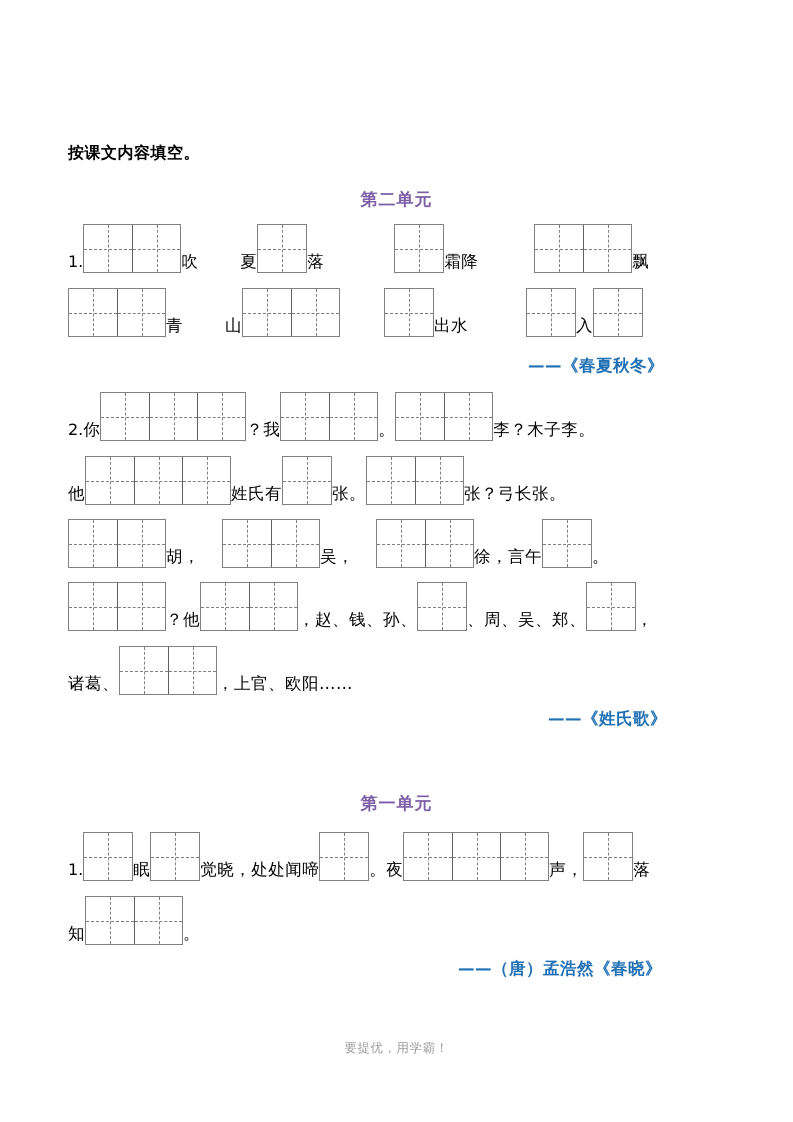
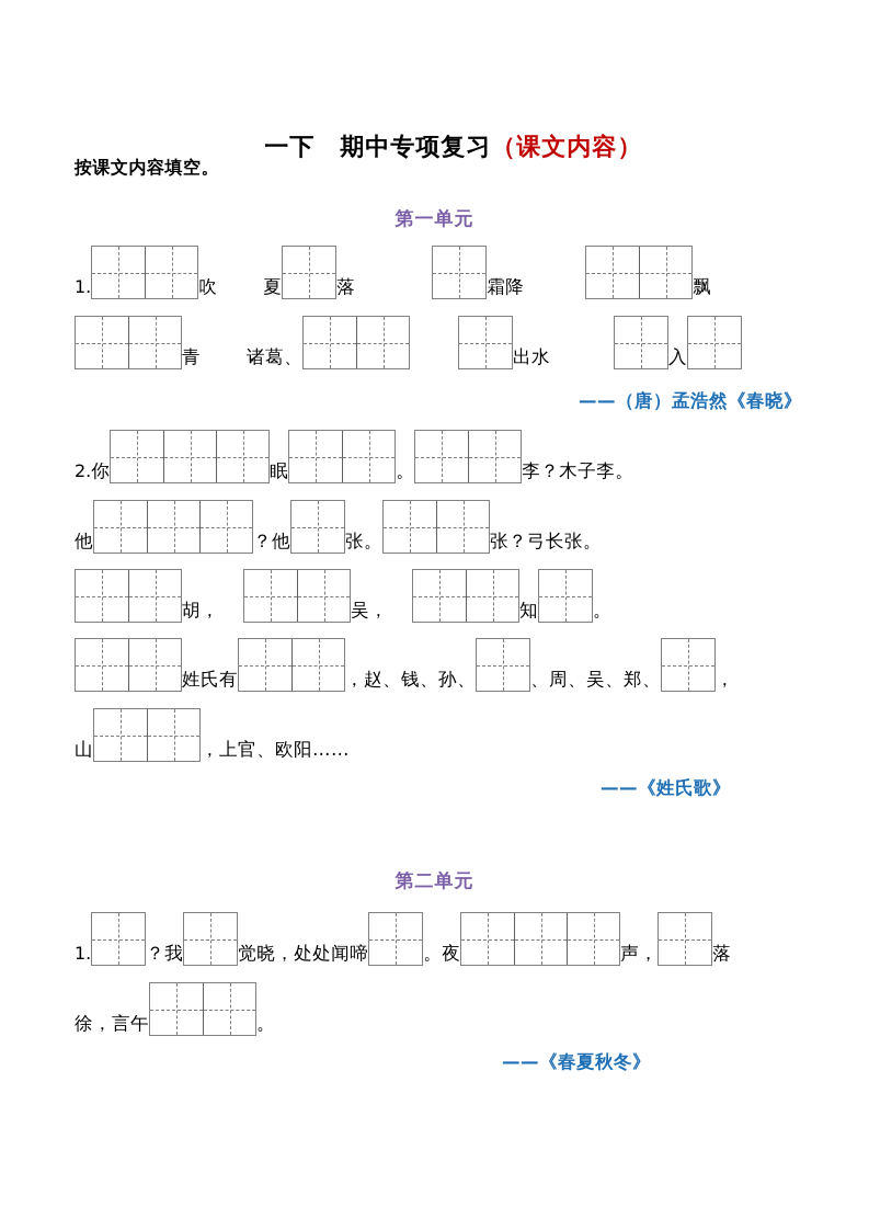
+ 一下 期中专项复习（课文内容）
  按课文内容填空。
- 第二单元
+ 第一单元
  1. 吹 夏 落 霜降 飘
- 青 山 出水 入
+ 青 诸葛、 出水 入
- 2.你 ？我 。 李？木子李。
+ 2.你 眠 。 李？木子李。
- 他 姓氏有 张。 张？弓长张。
+ 他 ？他 张。 张？弓长张。
- 胡， 吴， 徐，言午 。
+ 胡， 吴， 知 。
- ？他 ，赵、钱、孙、 、周、吴、郑、 ，
+ 姓氏有 ，赵、钱、孙、 、周、吴、郑、 ，
- 诸葛、 ，上官、欧阳……
+ 山 ，上官、欧阳……
- 第一单元
+ 第二单元
- 1. 眠 觉晓，处处闻啼 。夜 声， 落
+ 1. ？我 觉晓，处处闻啼 。夜 声， 落
- 知 。
+ 徐，言午 。
- ——《春夏秋冬》
+ ——（唐）孟浩然《春晓》
  ——《姓氏歌》
- ——（唐）孟浩然《春晓》
+ ——《春夏秋冬》
- 要提优，用学霸！
